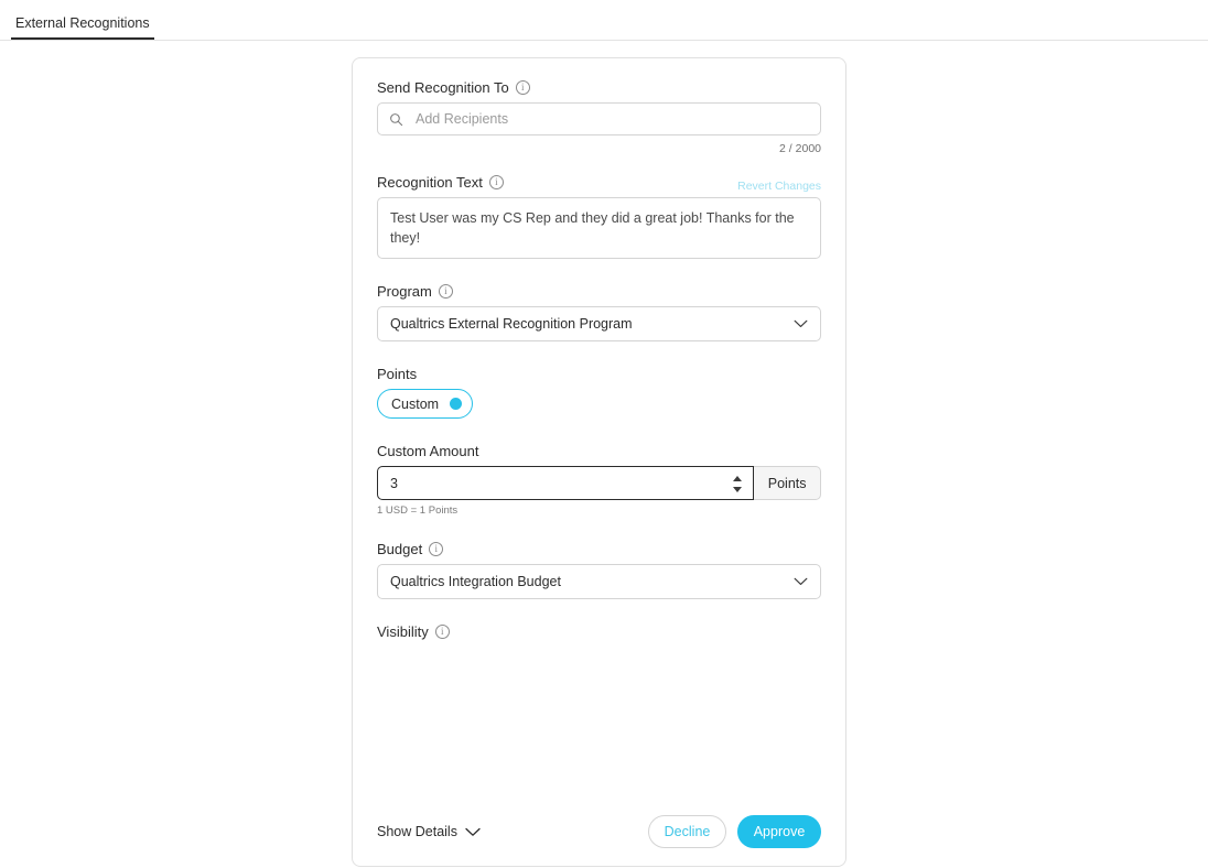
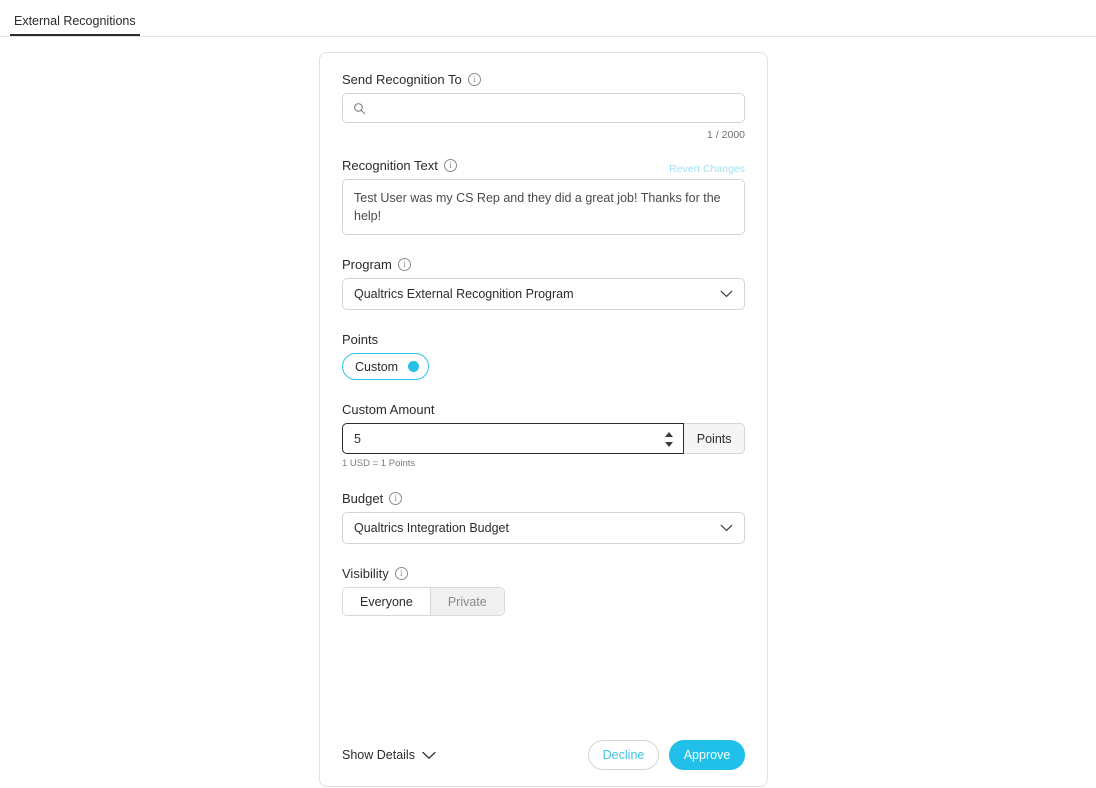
  External Recognitions
  Send Recognition To
  i
- Add Recipients
- 2 / 2000
+ 1 / 2000
  Recognition Text
  i
  Revert Changes
- Test User was my CS Rep and they did a great job! Thanks for the they!
+ Test User was my CS Rep and they did a great job! Thanks for the help!
  Program
  i
  Qualtrics External Recognition Program
  Points
  Custom
  Custom Amount
- 3
+ 5
  Points
  1 USD = 1 Points
  Budget
  i
  Qualtrics Integration Budget
  Visibility
  i
+ Everyone
+ Private
  Show Details
  Decline
  Approve
